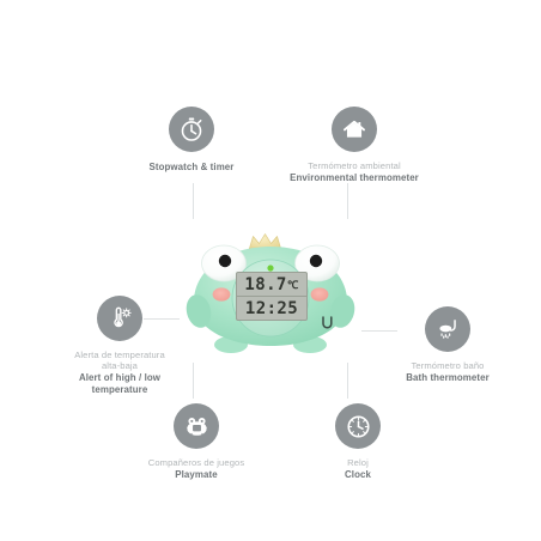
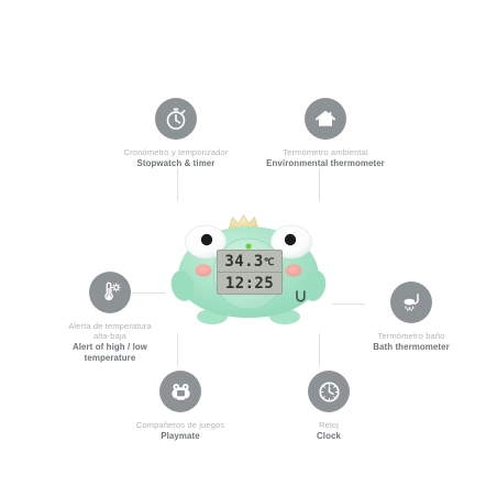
+ Cronómetro y temporizador
  Stopwatch & timer
  Termómetro ambiental
  Environmental thermometer
  Alerta de temperatura
  alta-baja
  Alert of high / low
  temperature
  Termómetro baño
  Bath thermometer
  Compañeros de juegos
  Playmate
  Reloj
  Clock
- 18.7
+ 34.3
  ℃
  12:25
